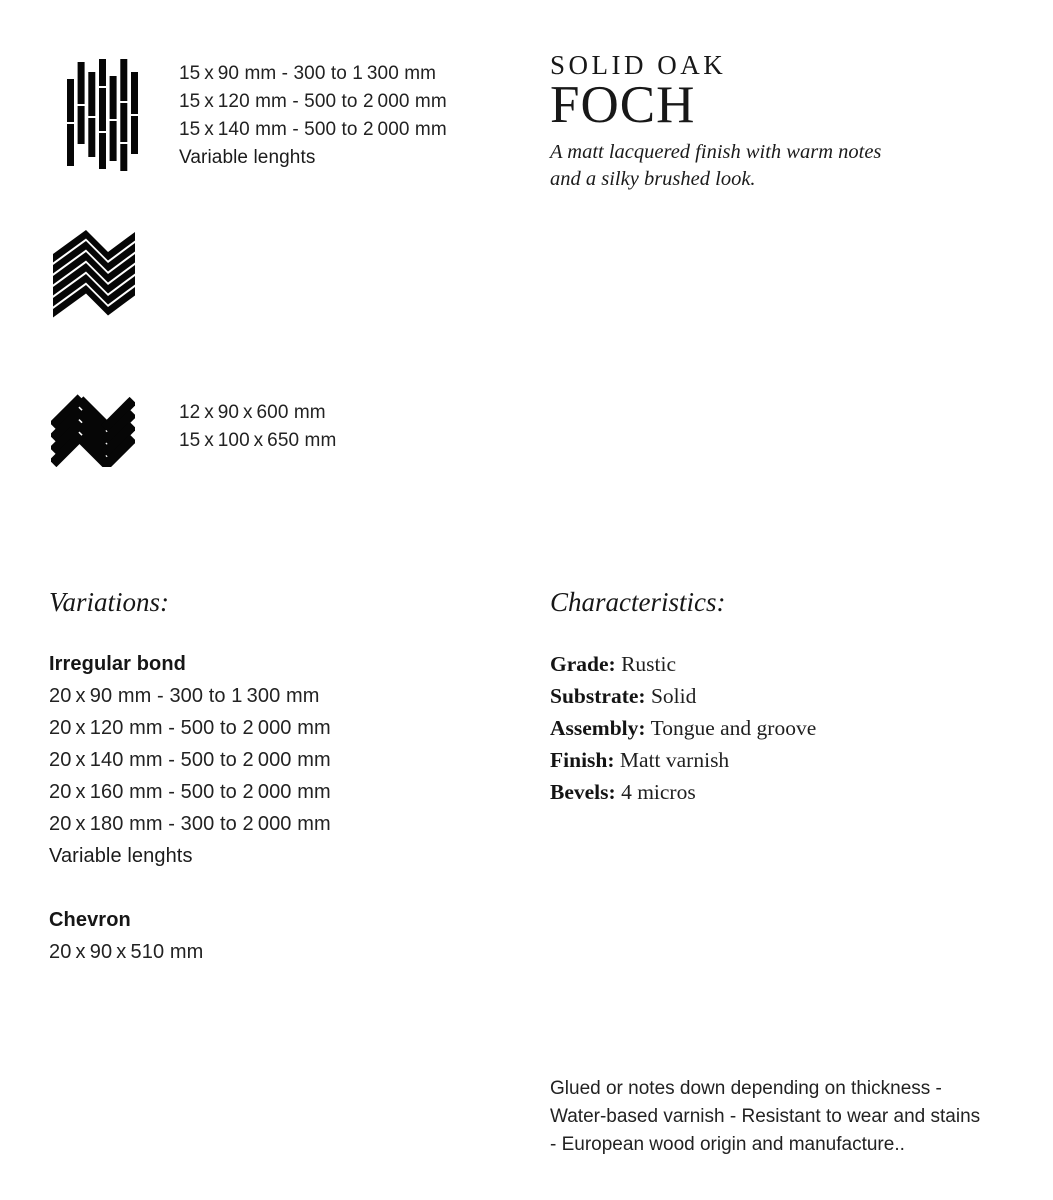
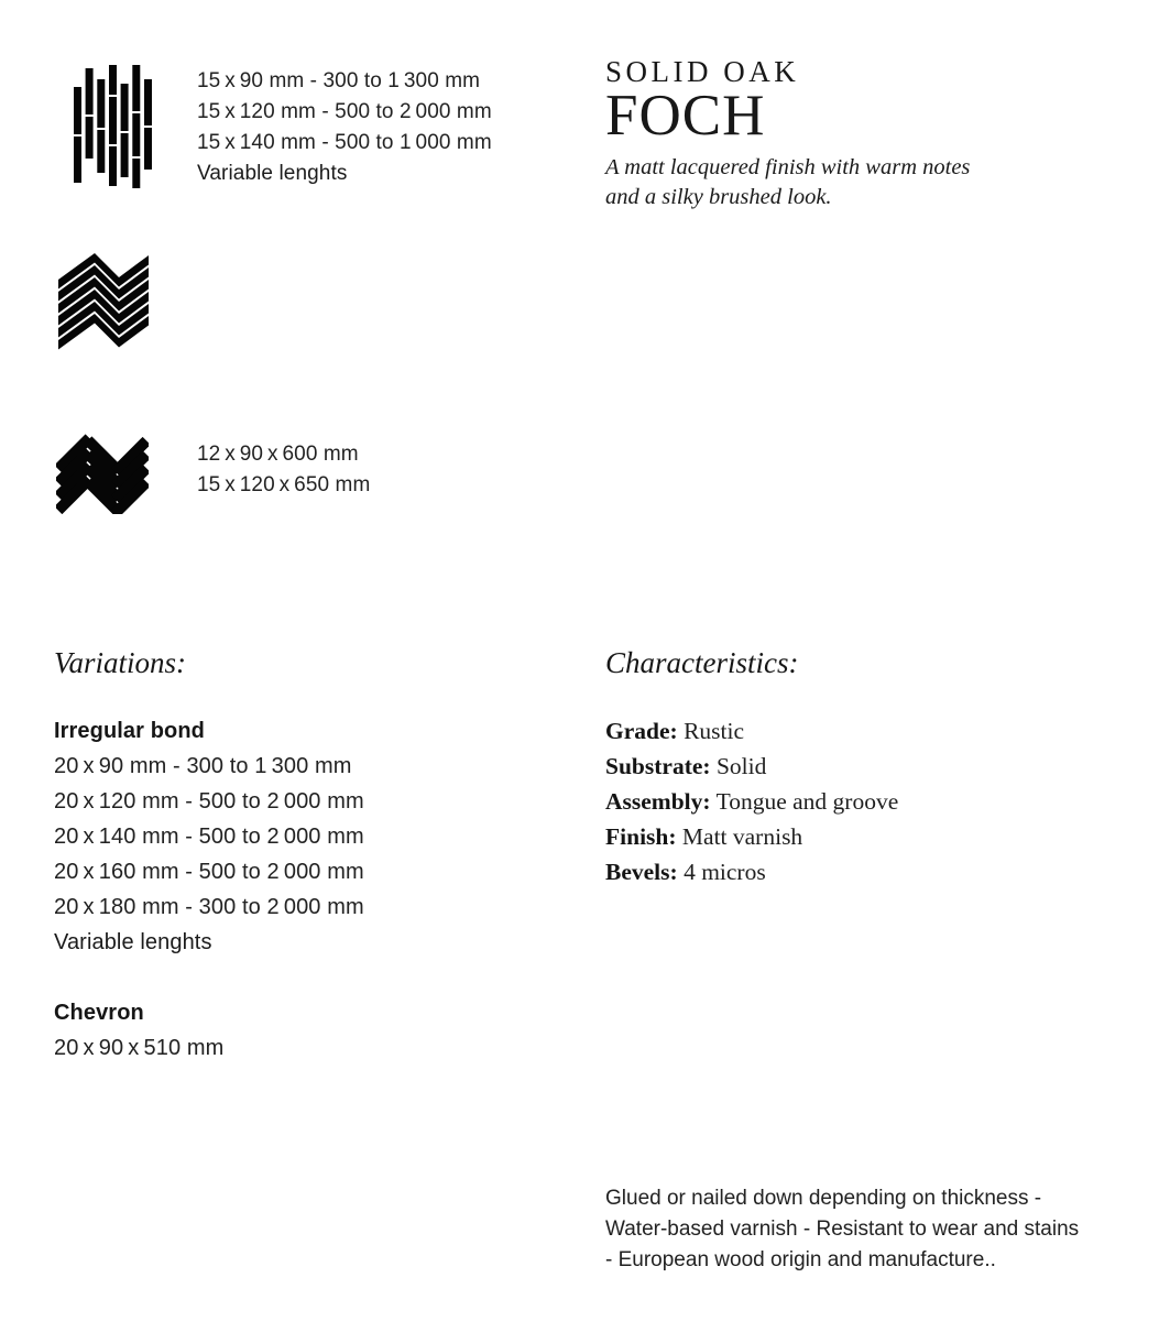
  15 x 90 mm - 300 to 1 300 mm
  15 x 120 mm - 500 to 2 000 mm
- 15 x 140 mm - 500 to 2 000 mm
+ 15 x 140 mm - 500 to 1 000 mm
  Variable lenghts
  12 x 90 x 600 mm
- 15 x 100 x 650 mm
+ 15 x 120 x 650 mm
  SOLID OAK
  FOCH
  A matt lacquered finish with warm notes
  and a silky brushed look.
  Variations:
  Irregular bond
  20 x 90 mm - 300 to 1 300 mm
  20 x 120 mm - 500 to 2 000 mm
  20 x 140 mm - 500 to 2 000 mm
  20 x 160 mm - 500 to 2 000 mm
  20 x 180 mm - 300 to 2 000 mm
  Variable lenghts
  Chevron
  20 x 90 x 510 mm
  Characteristics:
  Grade: Rustic
  Substrate: Solid
  Assembly: Tongue and groove
  Finish: Matt varnish
  Bevels: 4 micros
- Glued or notes down depending on thickness -
+ Glued or nailed down depending on thickness -
  Water-based varnish - Resistant to wear and stains
  - European wood origin and manufacture..
